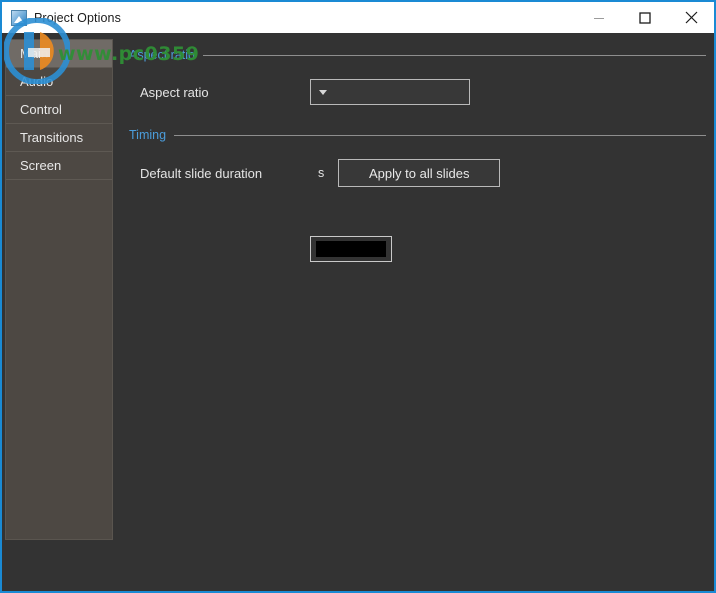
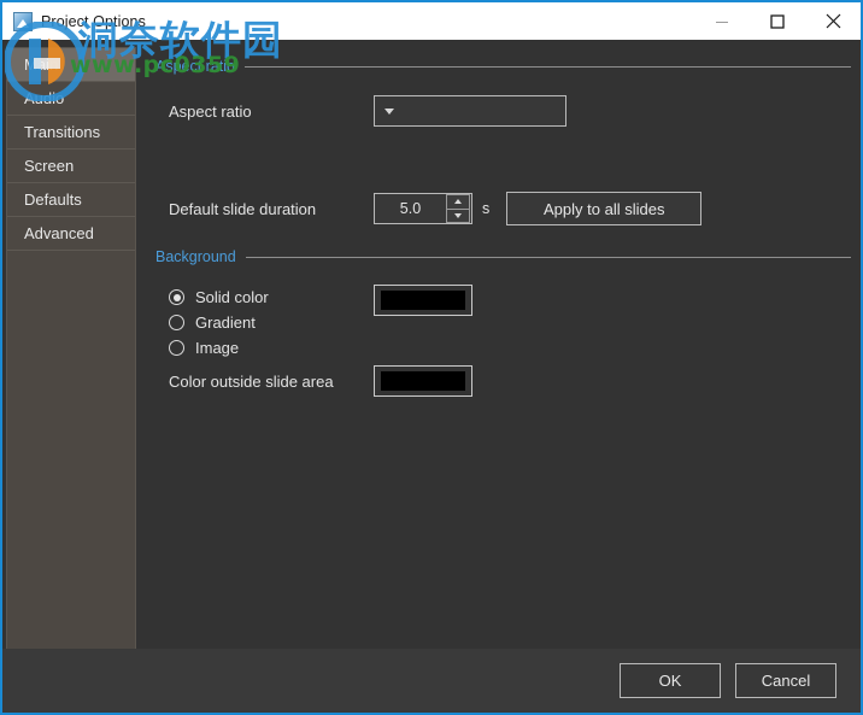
  roject Options
- Control
  Transitions
  Screen
+ Defaults
+ Advanced
  Aspect ratio
  Aspect ratio
- Timing
  Default slide duration
+ 5.0
  s
  Apply to all slides
+ Background
+ Solid color
+ Gradient
+ Image
+ Color outside slide area
+ OK
+ Cancel
+ 洞奈软件园
  www.pc0359
